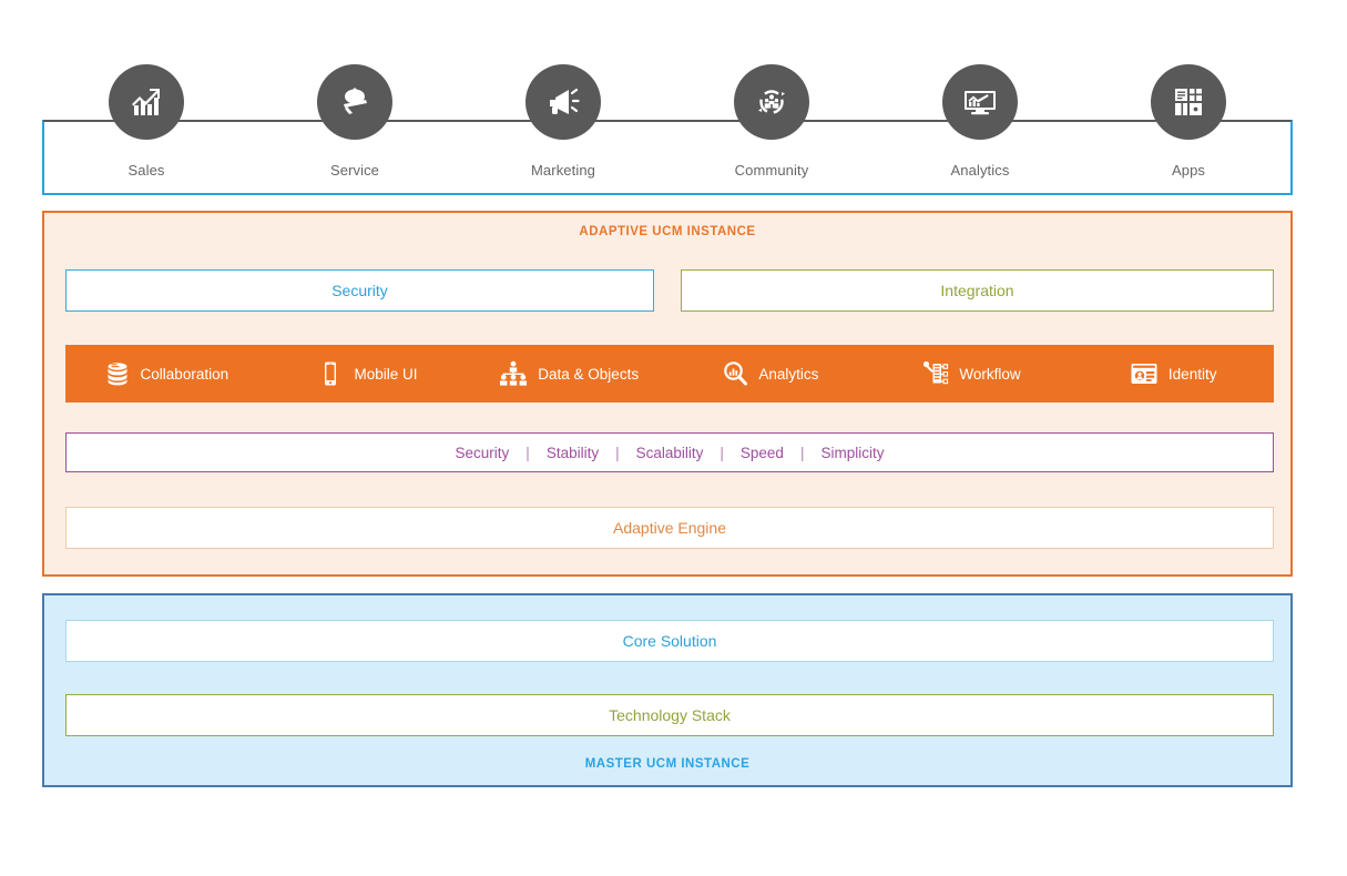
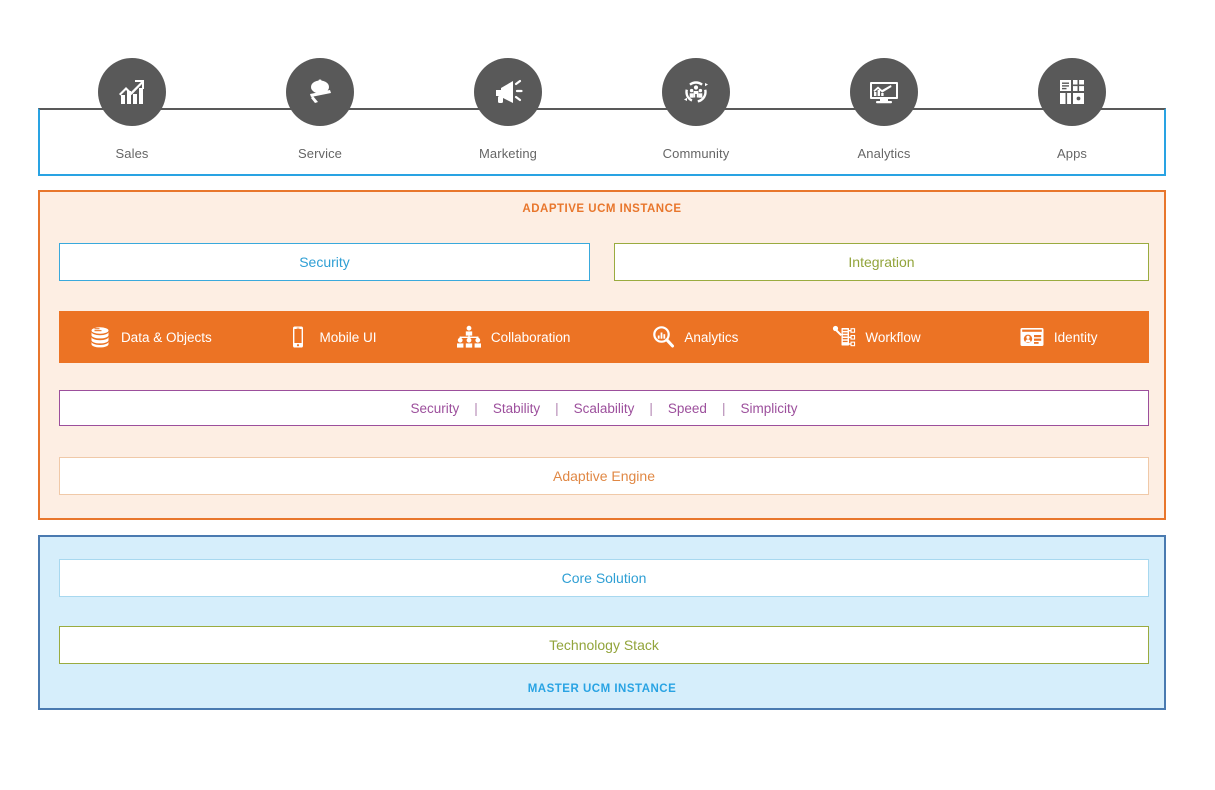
  Sales
  Service
  Marketing
  Community
  Analytics
  Apps
  ADAPTIVE UCM INSTANCE
  Security
  Integration
- Collaboration
+ Data & Objects
  Mobile UI
- Data & Objects
+ Collaboration
  Analytics
  Workflow
  Identity
  Security
  |
  Stability
  |
  Scalability
  |
  Speed
  |
  Simplicity
  Adaptive Engine
  Core Solution
  Technology Stack
  MASTER UCM INSTANCE
